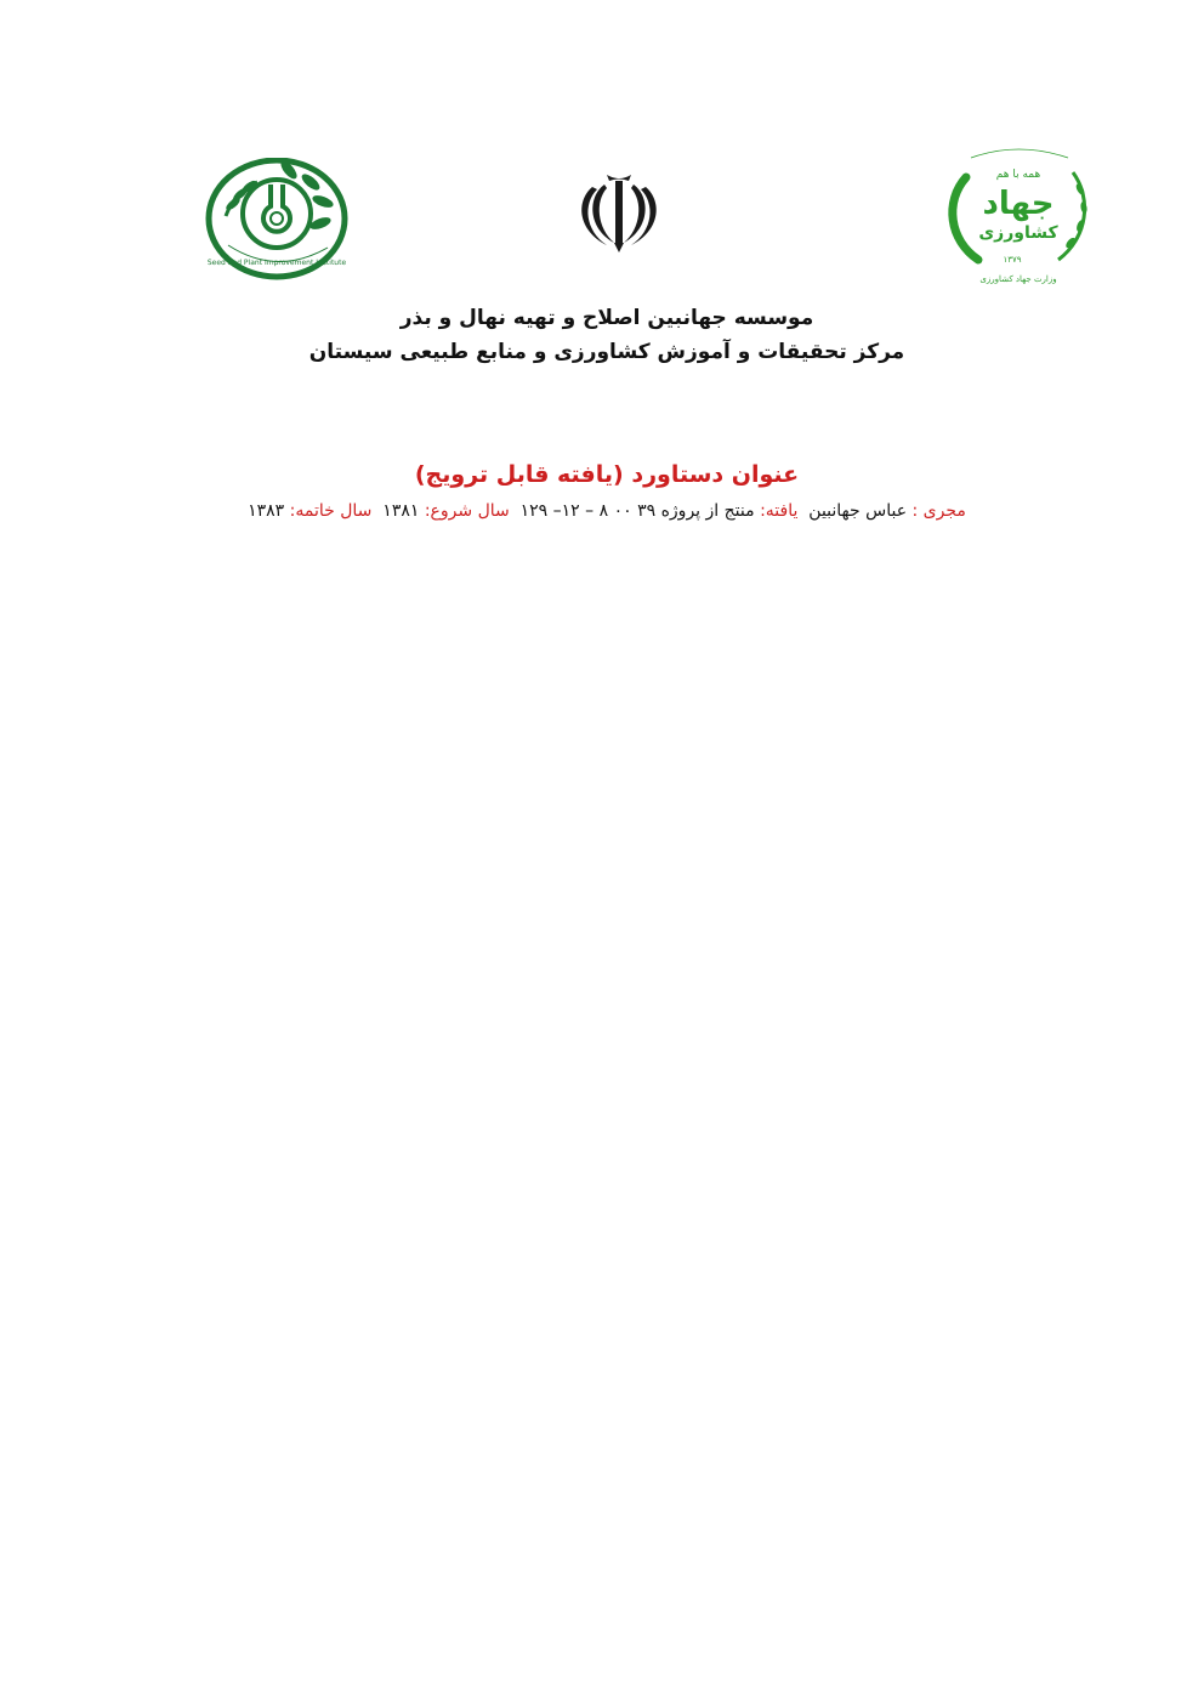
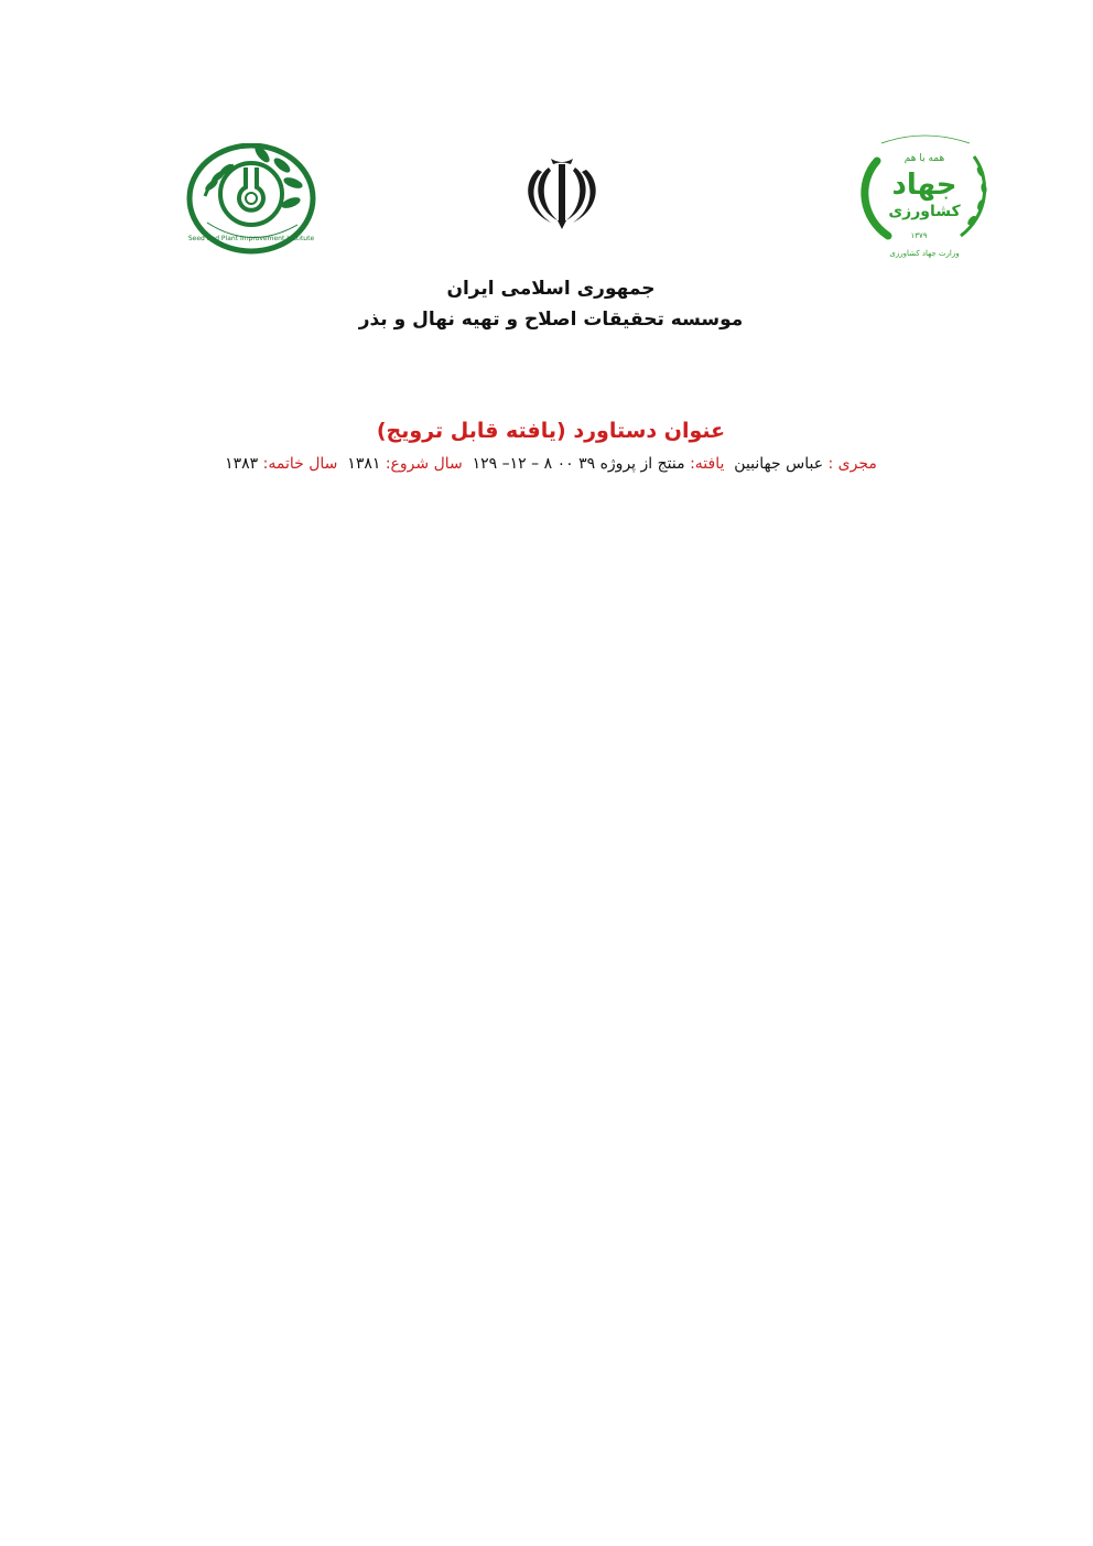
  همه با هم
  جهاد
  کشاورزی
  ۱۳۷۹
  وزارت جهاد کشاورزی
+ جمهوری اسلامی ایران
- موسسه جهانبین اصلاح و تهیه نهال و بذر
+ موسسه تحقیقات اصلاح و تهیه نهال و بذر
- مرکز تحقیقات و آموزش کشاورزی و منابع طبیعی سیستان
  عنوان دستاورد (یافته قابل ترویج)
  مجری : عباس جهانبین یافته: منتج از پروژه ۳۹ ۰۰ ۸ – ۱۲– ۱۲۹ سال شروع: ۱۳۸۱ سال خاتمه: ۱۳۸۳
